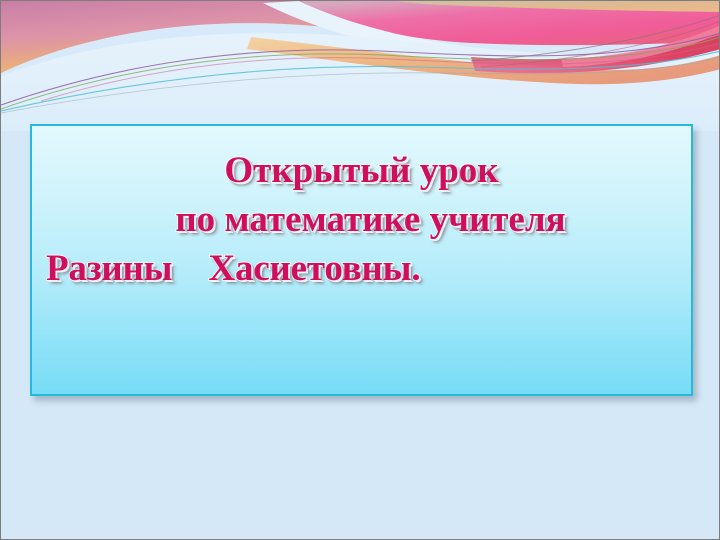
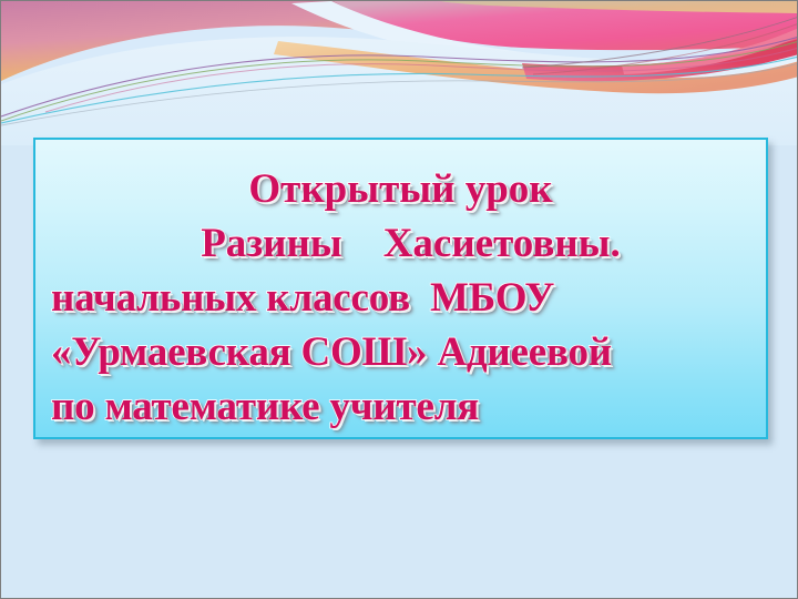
  Открытый урок
- по математике учителя
+ Разины Хасиетовны.
+ начальных классов МБОУ
+ «Урмаевская СОШ» Адиеевой
- Разины Хасиетовны.
+ по математике учителя
